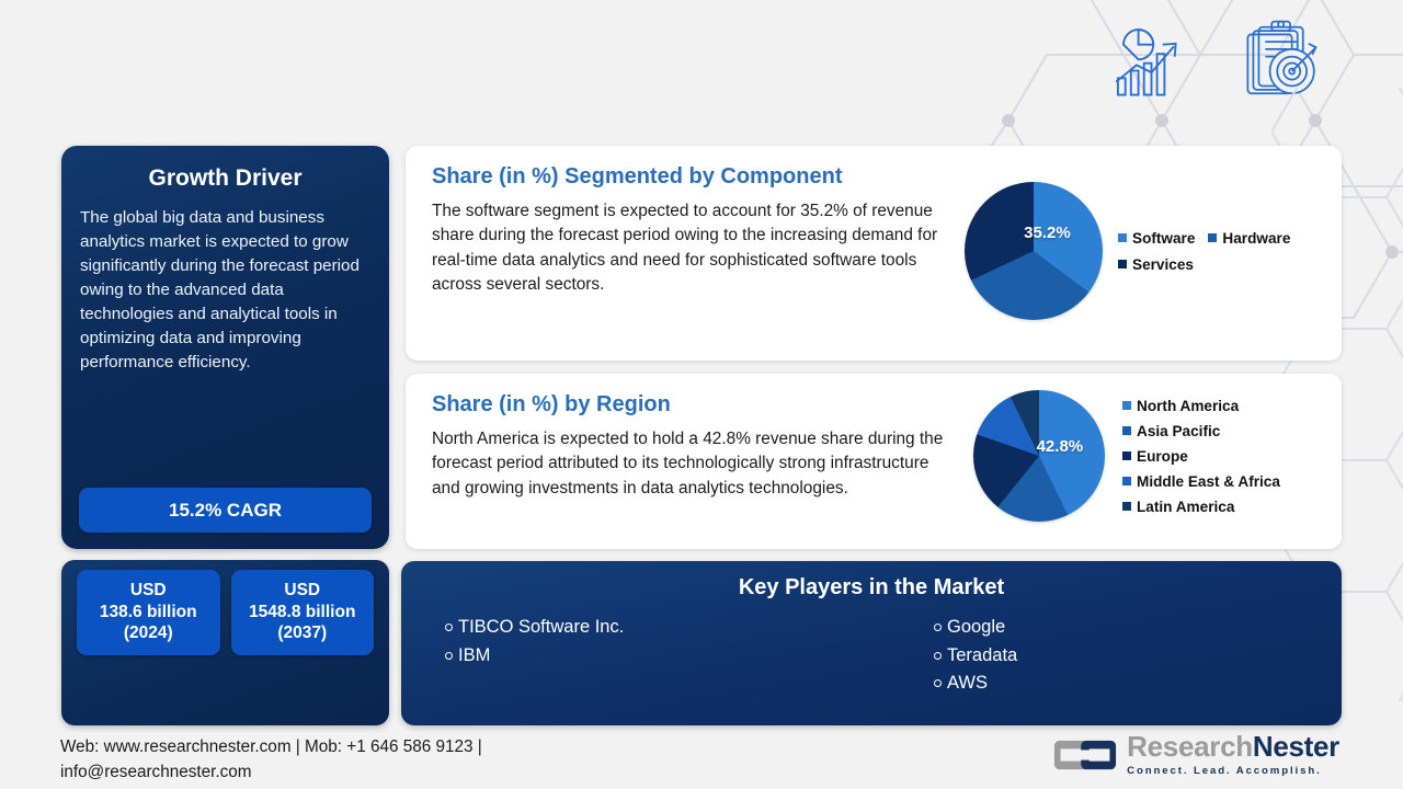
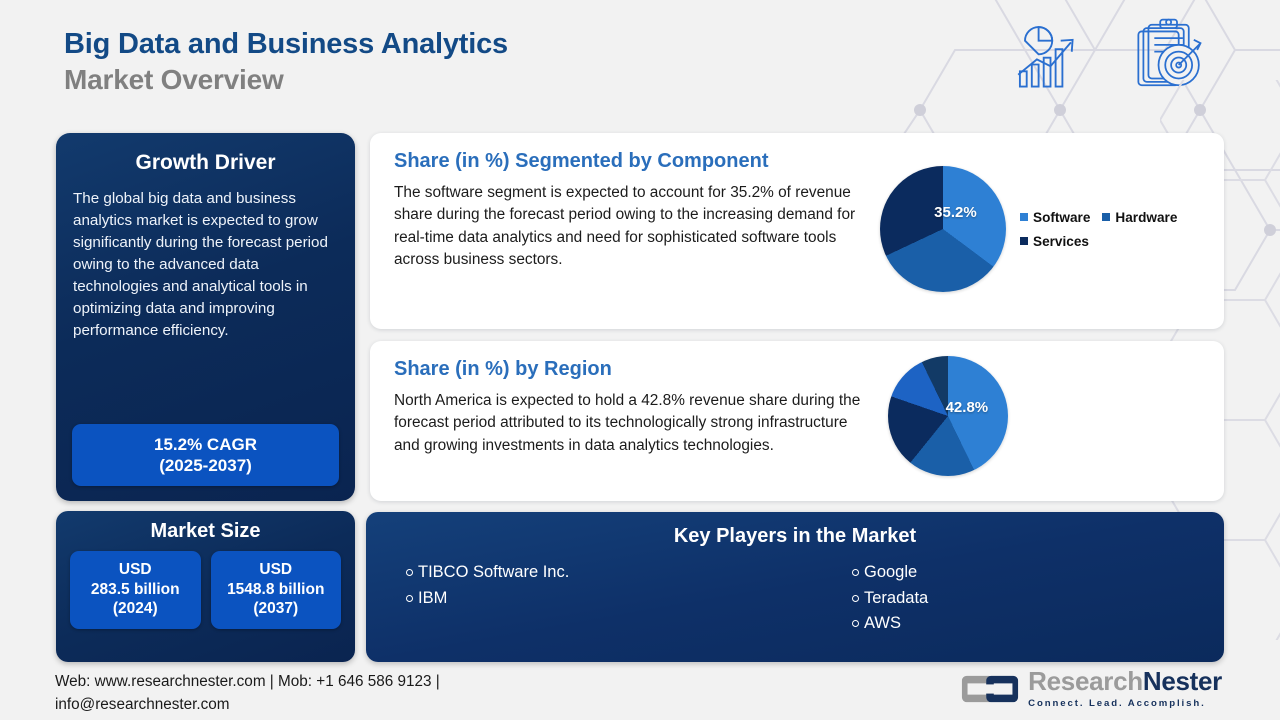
+ Big Data and Business Analytics
+ Market Overview
  Growth Driver
  The global big data and business analytics market is expected to grow significantly during the forecast period owing to the advanced data technologies and analytical tools in optimizing data and improving performance efficiency.
  15.2% CAGR
+ (2025-2037)
+ Market Size
  USD
- 138.6 billion
+ 283.5 billion
  (2024)
  USD
  1548.8 billion
  (2037)
  Share (in %) Segmented by Component
- The software segment is expected to account for 35.2% of revenue share during the forecast period owing to the increasing demand for real-time data analytics and need for sophisticated software tools across several sectors.
+ The software segment is expected to account for 35.2% of revenue share during the forecast period owing to the increasing demand for real-time data analytics and need for sophisticated software tools across business sectors.
  35.2%
  Software
  Hardware
  Services
  Share (in %) by Region
  North America is expected to hold a 42.8% revenue share during the forecast period attributed to its technologically strong infrastructure and growing investments in data analytics technologies.
  42.8%
- North America
- Asia Pacific
- Europe
- Middle East & Africa
- Latin America
  Key Players in the Market
  TIBCO Software Inc.
  IBM
  Google
  Teradata
  AWS
  Web: www.researchnester.com | Mob: +1 646 586 9123 | info@researchnester.com
  ResearchNester
  Connect. Lead. Accomplish.
